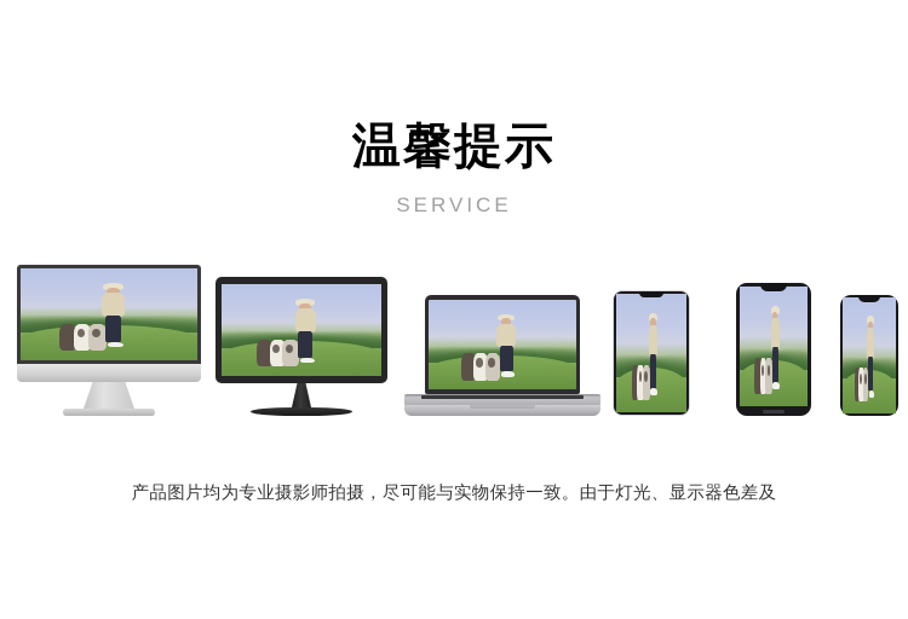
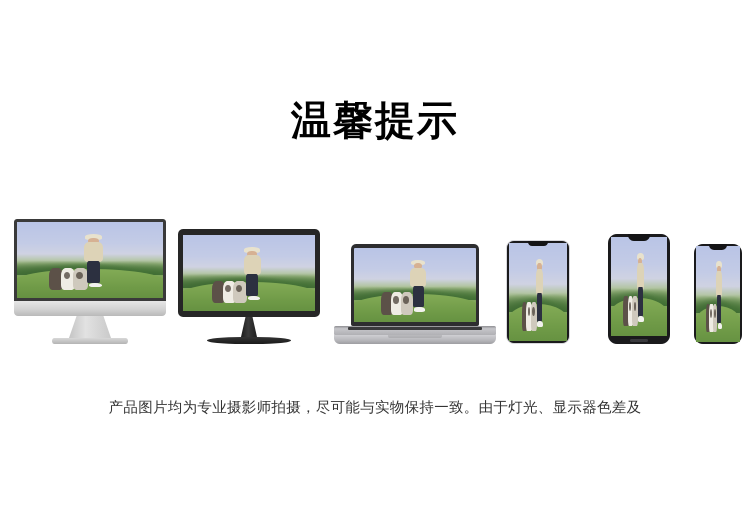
  温馨提示
- SERVICE
  产品图片均为专业摄影师拍摄，尽可能与实物保持一致。由于灯光、显示器色差及
